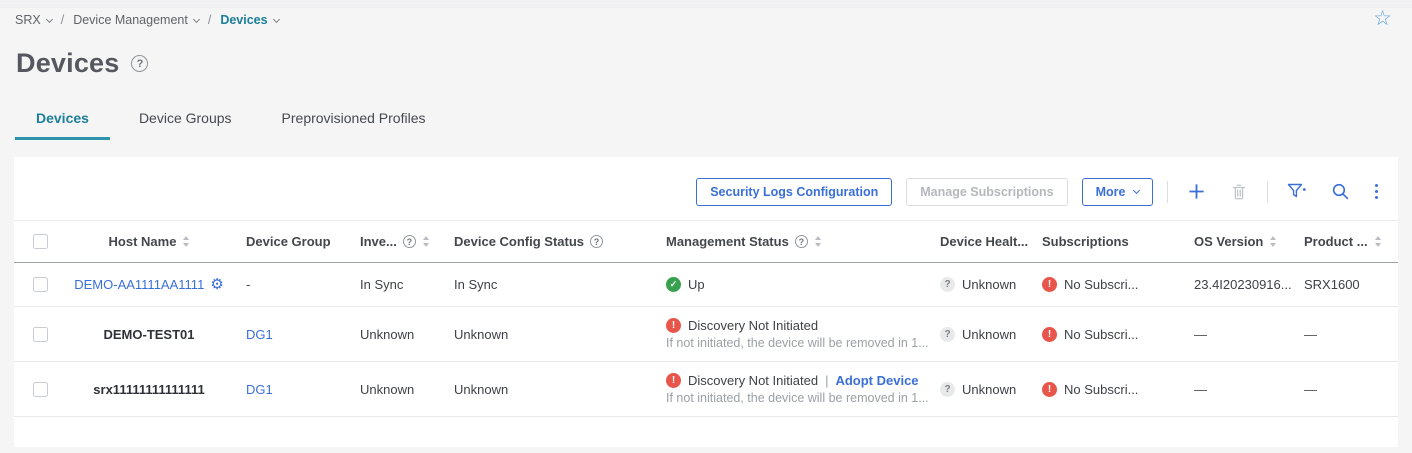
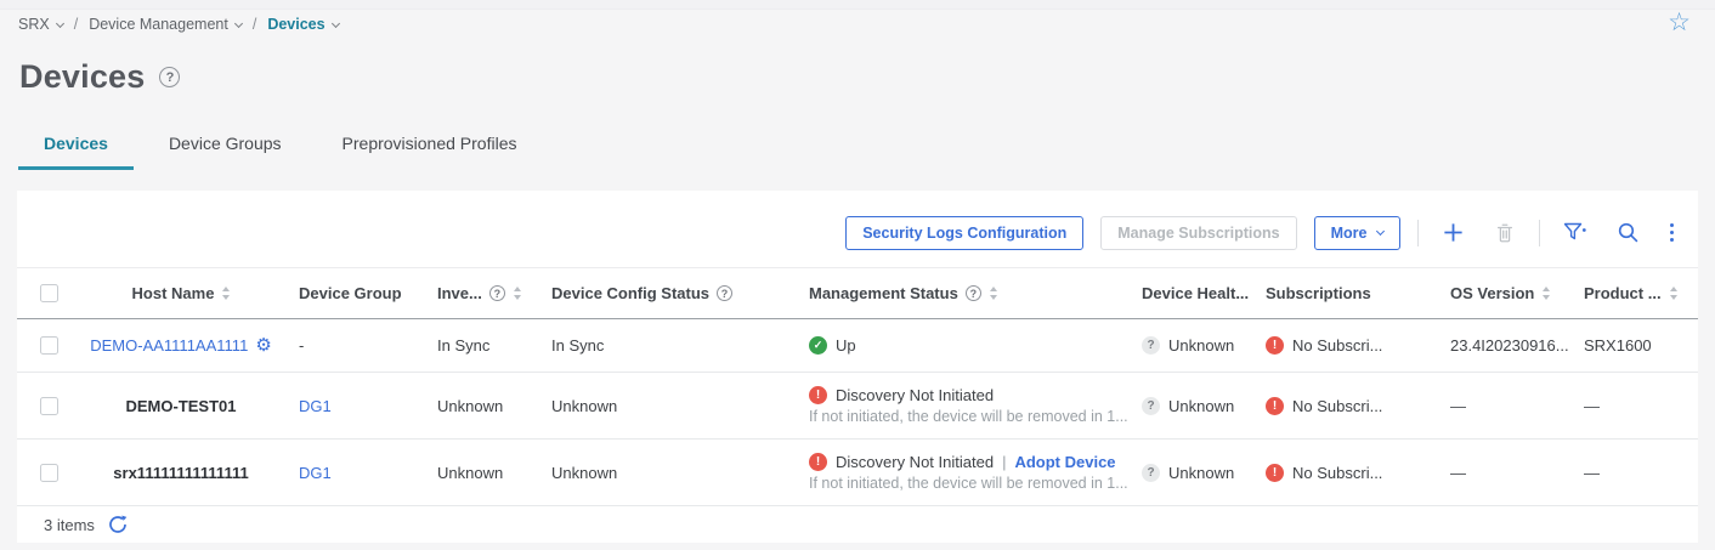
  SRX
  /
  Device Management
  /
  Devices
  ☆
  Devices
  ?
  Devices
  Device Groups
  Preprovisioned Profiles
  Security Logs Configuration
  Manage Subscriptions
  More
  Host Name
  Device Group
  Inve...
  ?
  Device Config Status
  ?
  Management Status
  ?
  Device Healt...
  Subscriptions
  OS Version
  Product ...
  DEMO-AA1111AA1111
  ⚙
  -
  In Sync
  In Sync
  ✓
  Up
  ?
  Unknown
  !
  No Subscri...
  23.4I20230916...
  SRX1600
  DEMO-TEST01
  DG1
  Unknown
  Unknown
  !
  Discovery Not Initiated
  If not initiated, the device will be removed in 1...
  ?
  Unknown
  !
  No Subscri...
  —
  —
  srx11111111111111
  DG1
  Unknown
  Unknown
  !
  Discovery Not Initiated
  |
  Adopt Device
  If not initiated, the device will be removed in 1...
  ?
  Unknown
  !
  No Subscri...
  —
  —
+ 3 items
